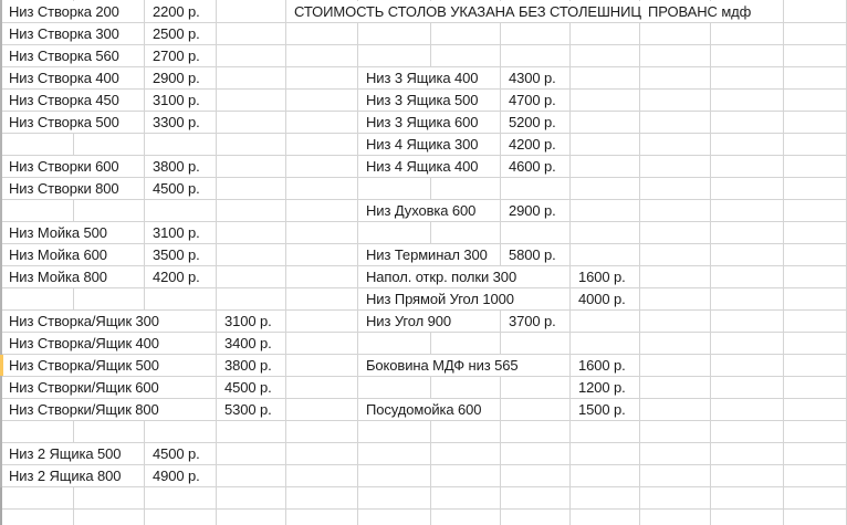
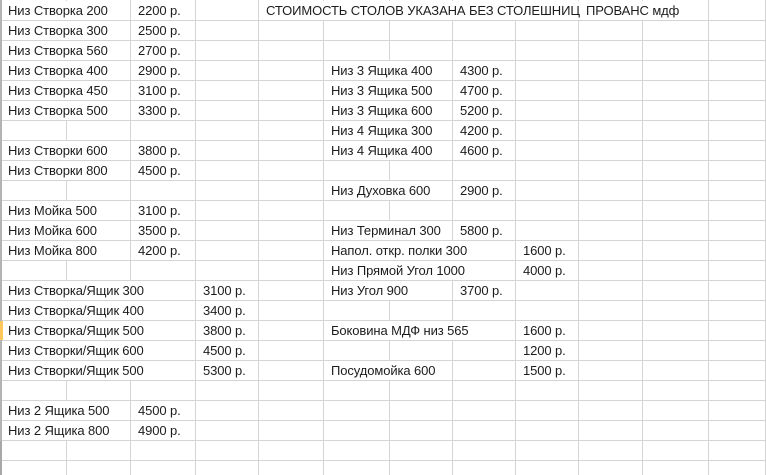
  Низ Створка 200
  2200 р.
  СТОИМОСТЬ СТОЛОВ УКАЗАНА БЕЗ СТОЛЕШНИЦ
  ПРОВАНС мдф
  Низ Створка 300
  2500 р.
  Низ Створка 560
  2700 р.
  Низ Створка 400
  2900 р.
  Низ 3 Ящика 400
  4300 р.
  Низ Створка 450
  3100 р.
  Низ 3 Ящика 500
  4700 р.
  Низ Створка 500
  3300 р.
  Низ 3 Ящика 600
  5200 р.
  Низ 4 Ящика 300
  4200 р.
  Низ Створки 600
  3800 р.
  Низ 4 Ящика 400
  4600 р.
  Низ Створки 800
  4500 р.
  Низ Духовка 600
  2900 р.
  Низ Мойка 500
  3100 р.
  Низ Мойка 600
  3500 р.
  Низ Терминал 300
  5800 р.
  Низ Мойка 800
  4200 р.
  Напол. откр. полки 300
  1600 р.
  Низ Прямой Угол 1000
  4000 р.
  Низ Створка/Ящик 300
  3100 р.
  Низ Угол 900
  3700 р.
  Низ Створка/Ящик 400
  3400 р.
  Низ Створка/Ящик 500
  3800 р.
  Боковина МДФ низ 565
  1600 р.
  Низ Створки/Ящик 600
  4500 р.
  1200 р.
- Низ Створки/Ящик 800
+ Низ Створки/Ящик 500
  5300 р.
  Посудомойка 600
  1500 р.
  Низ 2 Ящика 500
  4500 р.
  Низ 2 Ящика 800
  4900 р.
